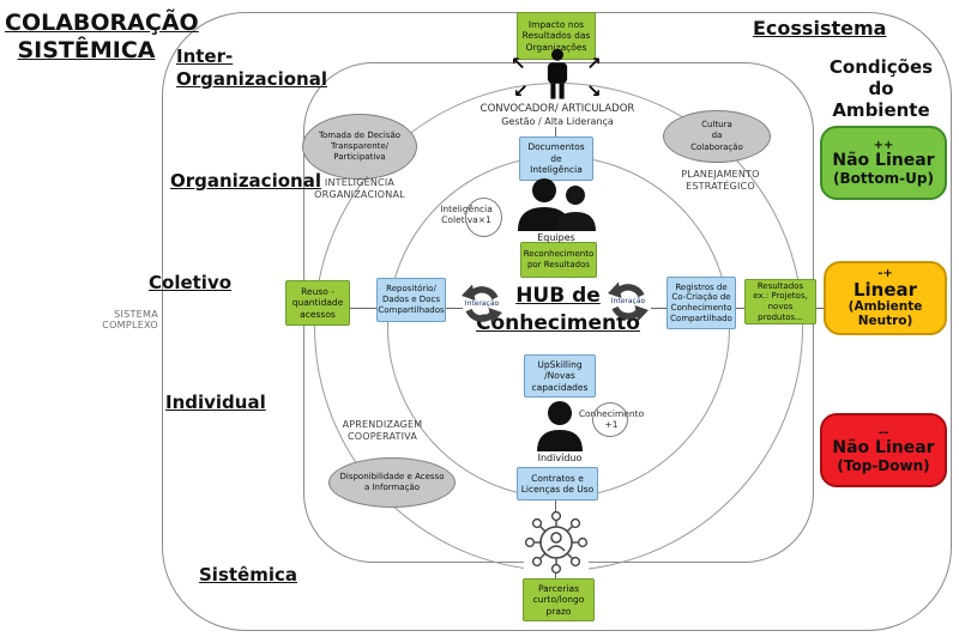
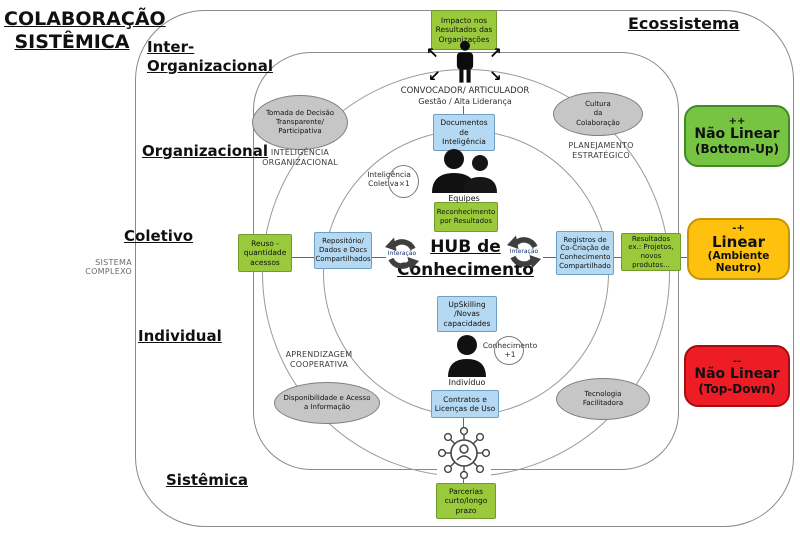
  COLABORAÇÃO
  SISTÊMICA
  Ecossistema
- Condições do
- Ambiente
  SISTEMA
  COMPLEXO
  Inter-
  Organizacional
  Organizacional
  Coletivo
  Individual
  Sistêmica
  Impacto nos
  Resultados das
  Organizações
  ↖
  ↗
  ↙
  ↘
  CONVOCADOR/ ARTICULADOR
  Gestão / Alta Liderança
  Tomada de Decisão
  Transparente/
  Participativa
  Cultura
  da
  Colaboração
  Disponibilidade e Acesso
  a Informação
+ Tecnologia
+ Facilitadora
  INTELIGÊNCIA
  ORGANIZACIONAL
  PLANEJAMENTO
  ESTRATÉGICO
  APRENDIZAGEM
  COOPERATIVA
  Documentos
  de
  Inteligência
  Repositório/
  Dados e Docs
  Registros de
  Co-Criação de
  Conhecimento
  Compartilhado
  UpSkilling
  /Novas
  capacidades
  Contratos e
  Licenças de Uso
  Reuso -
  quantidade
  acessos
  Reconhecimento
  por Resultados
  Resultados
  ex.: Projetos,
  novos produtos...
  Parcerias
  curto/longo
  prazo
  HUB de
  Conhecimento
  Inteligência
  Coletiva×1
  Equipes
  Conhecimento
  +1
  Indivíduo
  ++
  Não Linear
  (Bottom-Up)
  -+
  Linear
  (Ambiente Neutro)
  --
  Não Linear
  (Top-Down)
